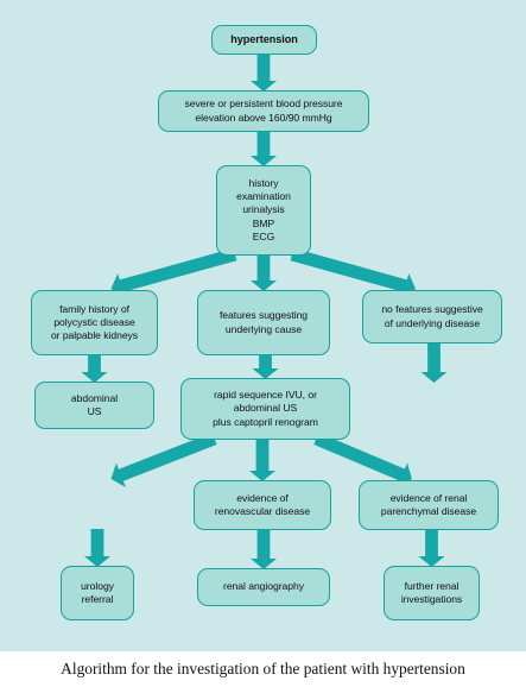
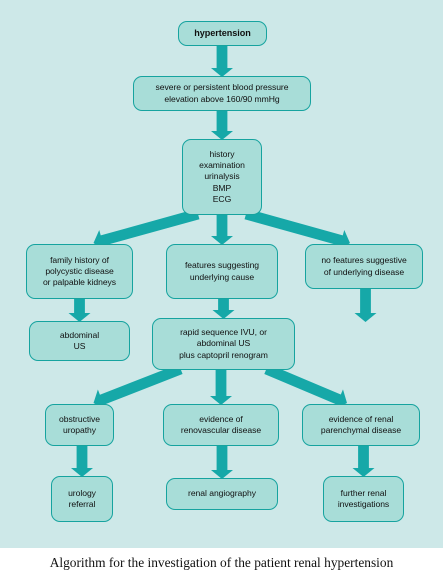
  hypertension
  severe or persistent blood pressure
  elevation above 160/90 mmHg
  history
  examination
  urinalysis
  BMP
  ECG
  family history of
  polycystic disease
  or palpable kidneys
  features suggesting
  underlying cause
  no features suggestive
  of underlying disease
  abdominal
  US
  rapid sequence IVU, or
  abdominal US
  plus captopril renogram
+ obstructive
+ uropathy
  evidence of
  renovascular disease
  evidence of renal
  parenchymal disease
  urology
  referral
  renal angiography
  further renal
  investigations
- Algorithm for the investigation of the patient with hypertension
+ Algorithm for the investigation of the patient renal hypertension
